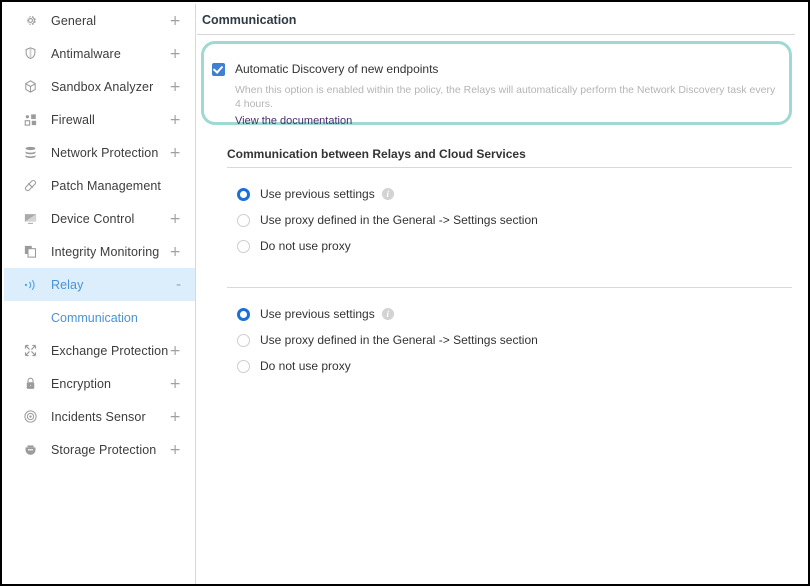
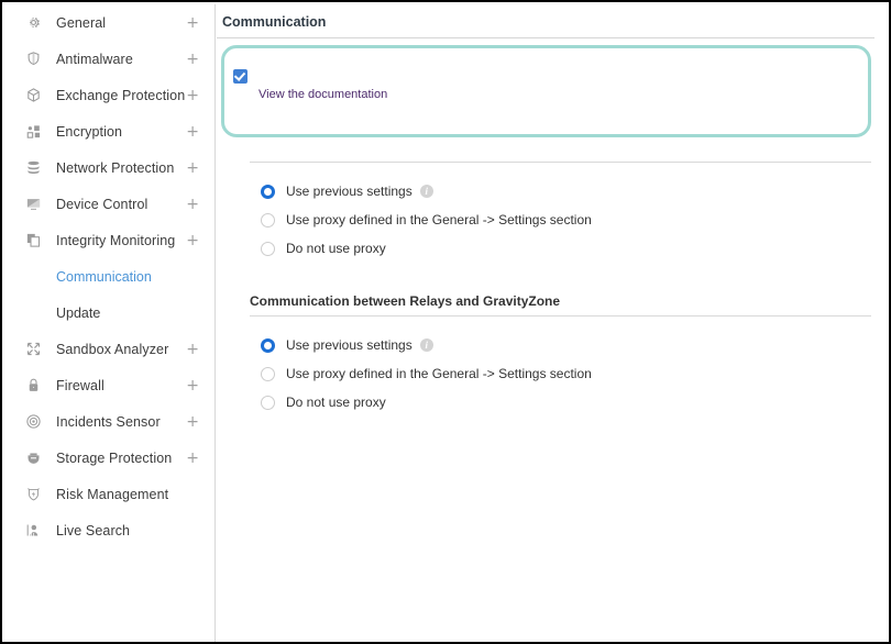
  General
  +
  Antimalware
  +
- Sandbox Analyzer
+ Exchange Protection
  +
- Firewall
+ Encryption
  +
  Network Protection
  +
- Patch Management
  Device Control
  +
  Integrity Monitoring
  +
- Relay
- -
  Communication
+ Update
- Exchange Protection
+ Sandbox Analyzer
  +
- Encryption
+ Firewall
  +
  Incidents Sensor
  +
  Storage Protection
  +
+ Risk Management
+ Live Search
  Communication
- Automatic Discovery of new endpoints
- When this option is enabled within the policy, the Relays will automatically perform the Network Discovery task every 4 hours.
  View the documentation
- Communication between Relays and Cloud Services
  Use previous settings
  i
  Use proxy defined in the General -> Settings section
  Do not use proxy
+ Communication between Relays and GravityZone
  Use previous settings
  i
  Use proxy defined in the General -> Settings section
  Do not use proxy
